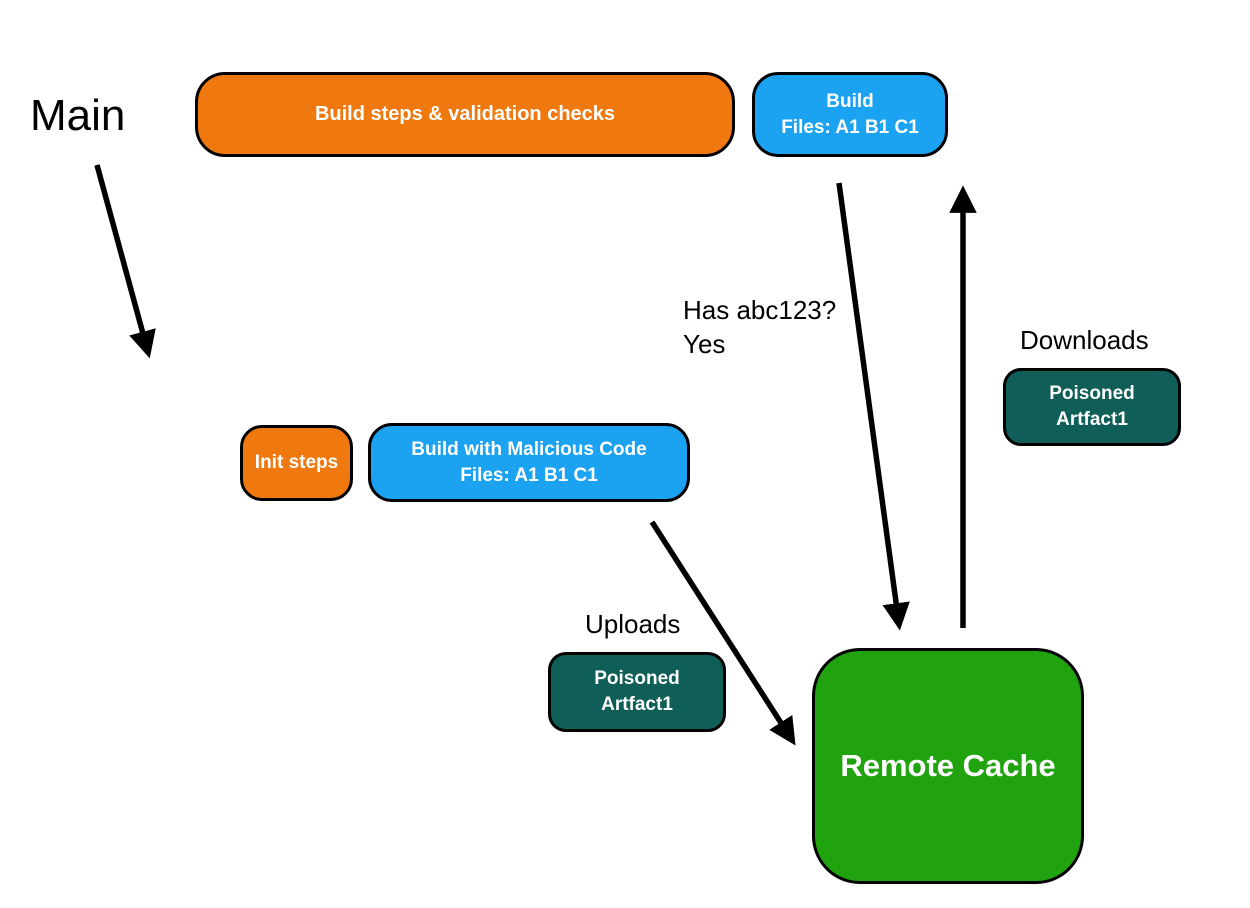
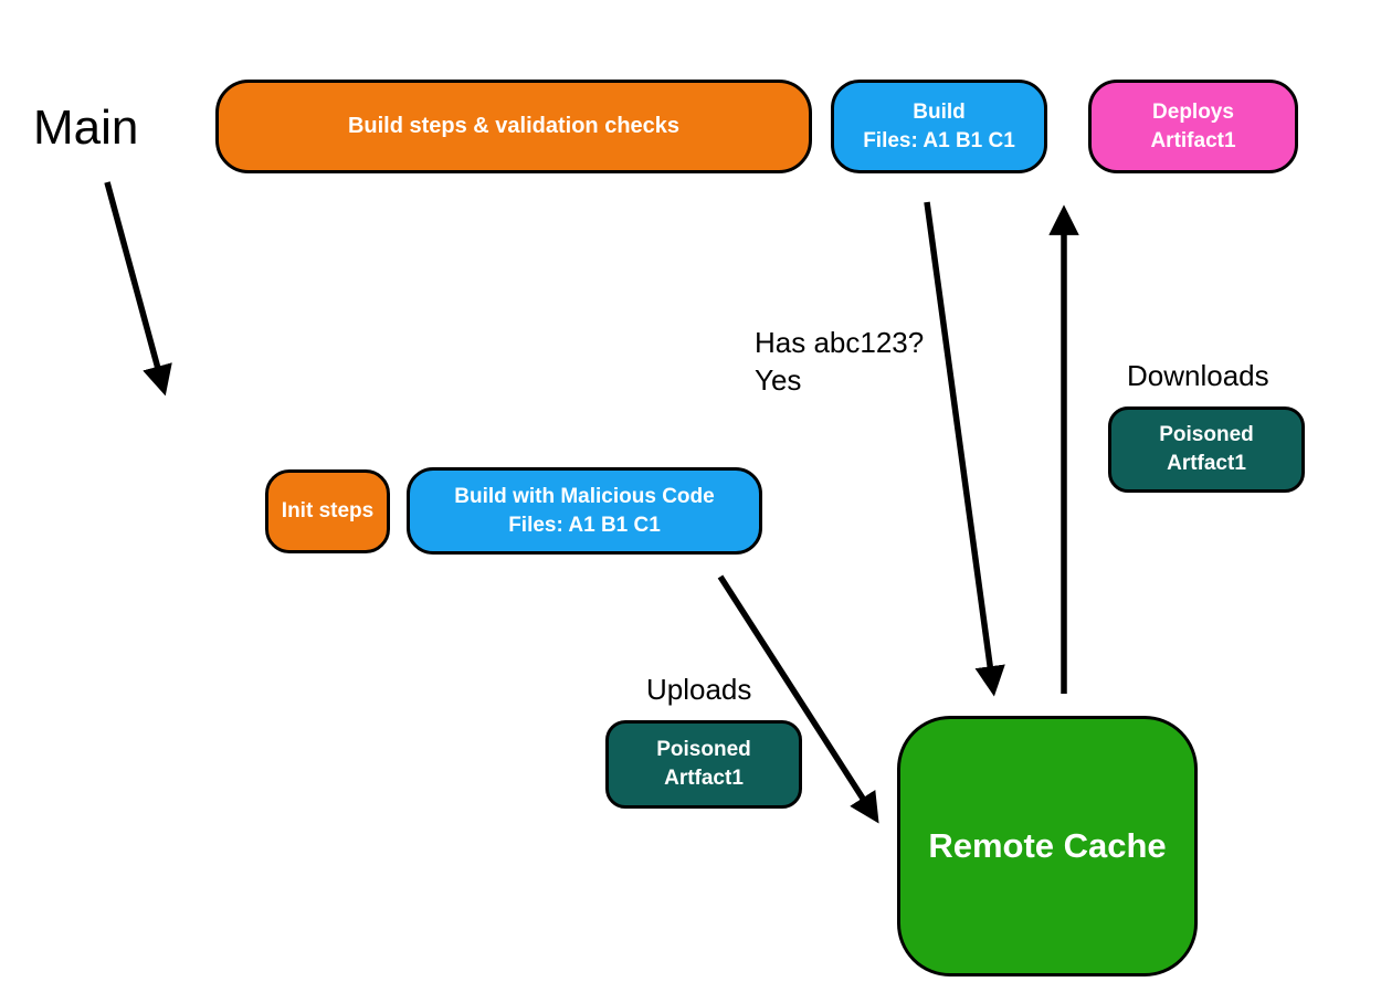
  Main
  Has abc123?
  Yes
  Uploads
  Downloads
  Build steps & validation checks
  Build
  Files: A1 B1 C1
+ Deploys
+ Artifact1
  Init steps
  Build with Malicious Code
  Files: A1 B1 C1
  Poisoned
  Artfact1
  Poisoned
  Artfact1
  Remote Cache
